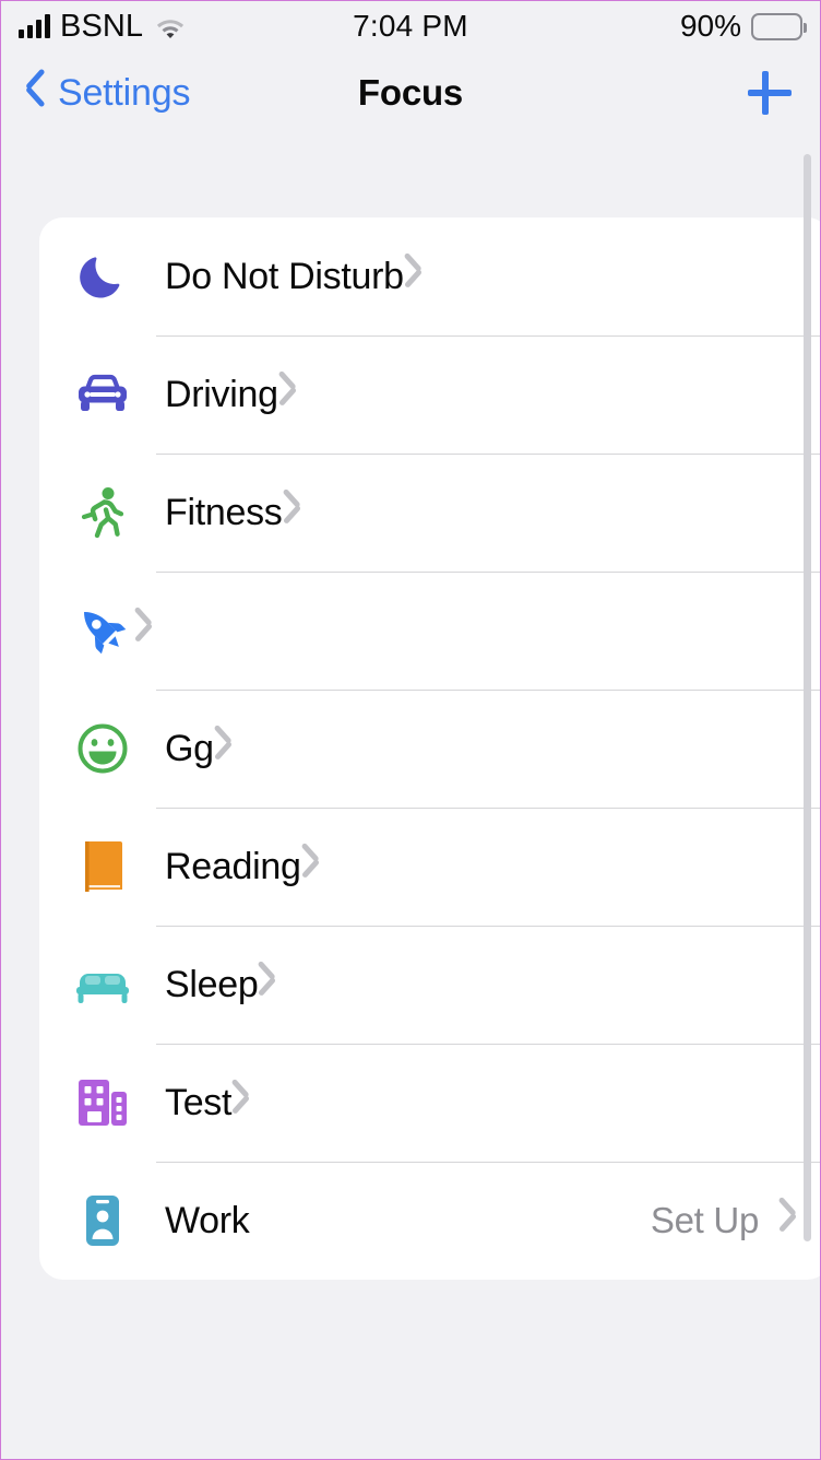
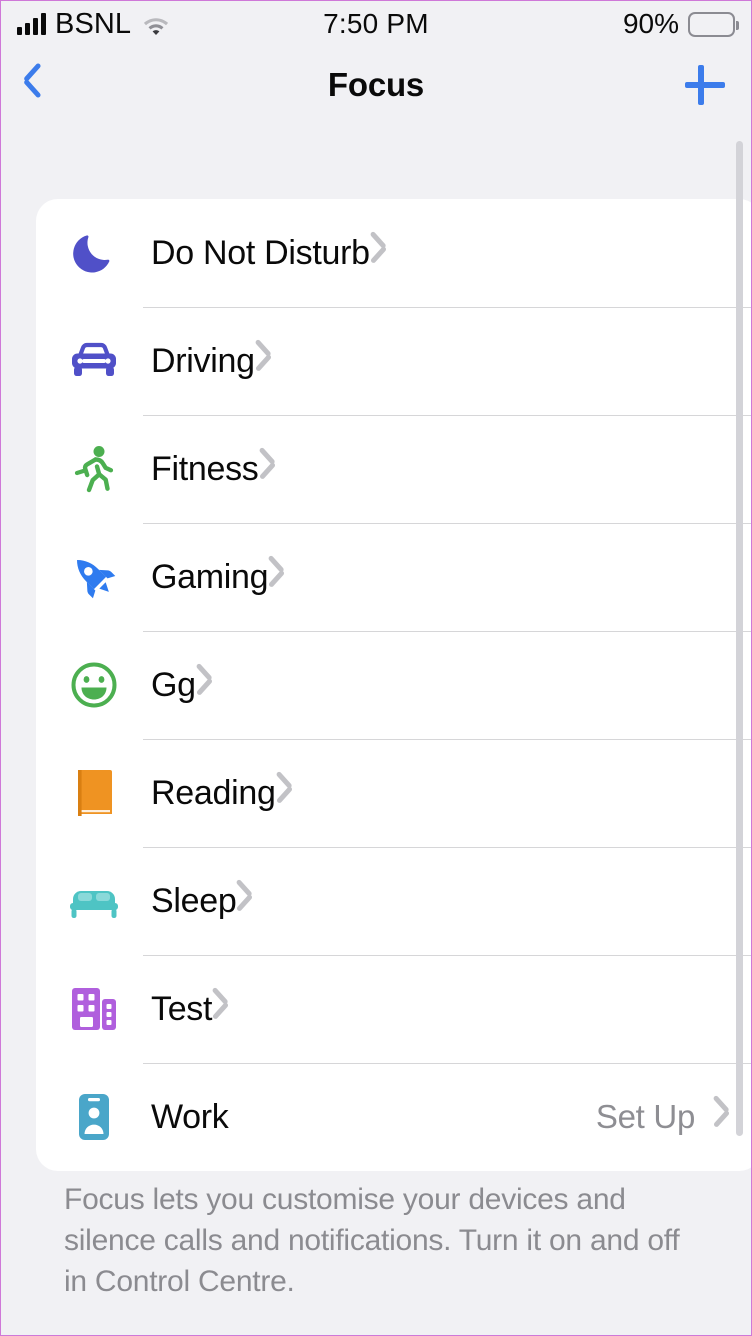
  BSNL
- 7:04 PM
+ 7:50 PM
  90%
- Settings
  Focus
  Do Not Disturb
  Driving
  Fitness
+ Gaming
  Gg
  Reading
  Sleep
  Test
  Work
  Set Up
+ Focus lets you customise your devices and silence calls and notifications. Turn it on and off in Control Centre.
